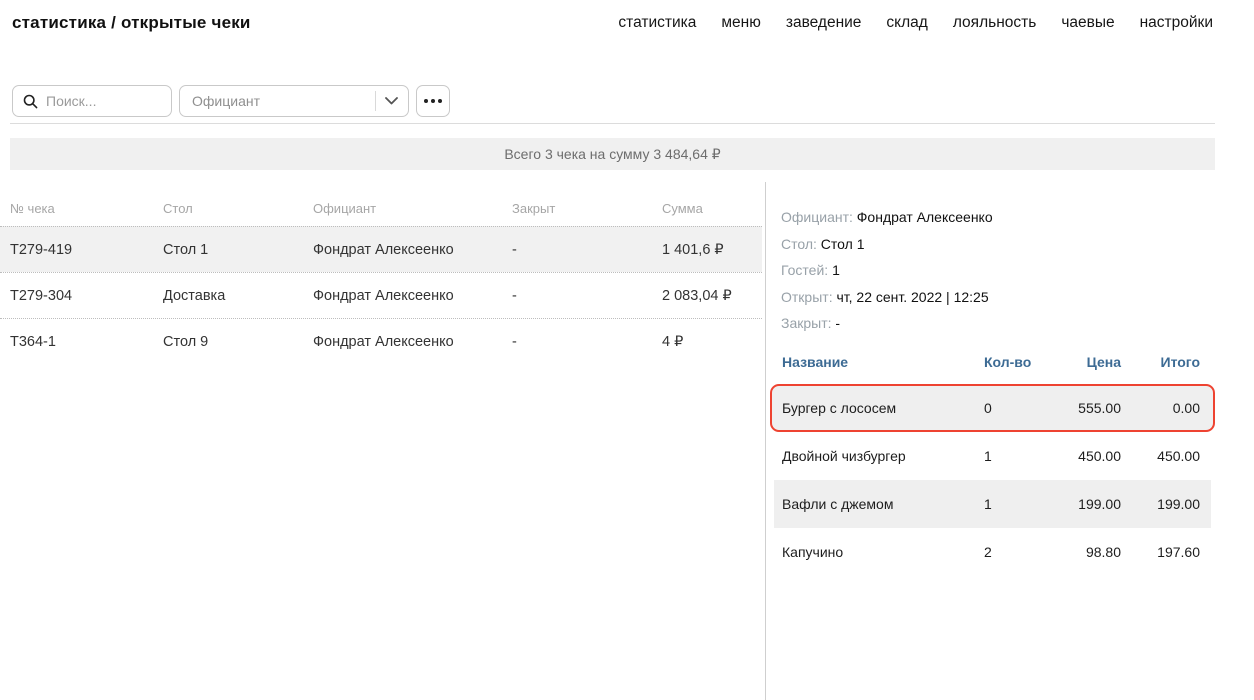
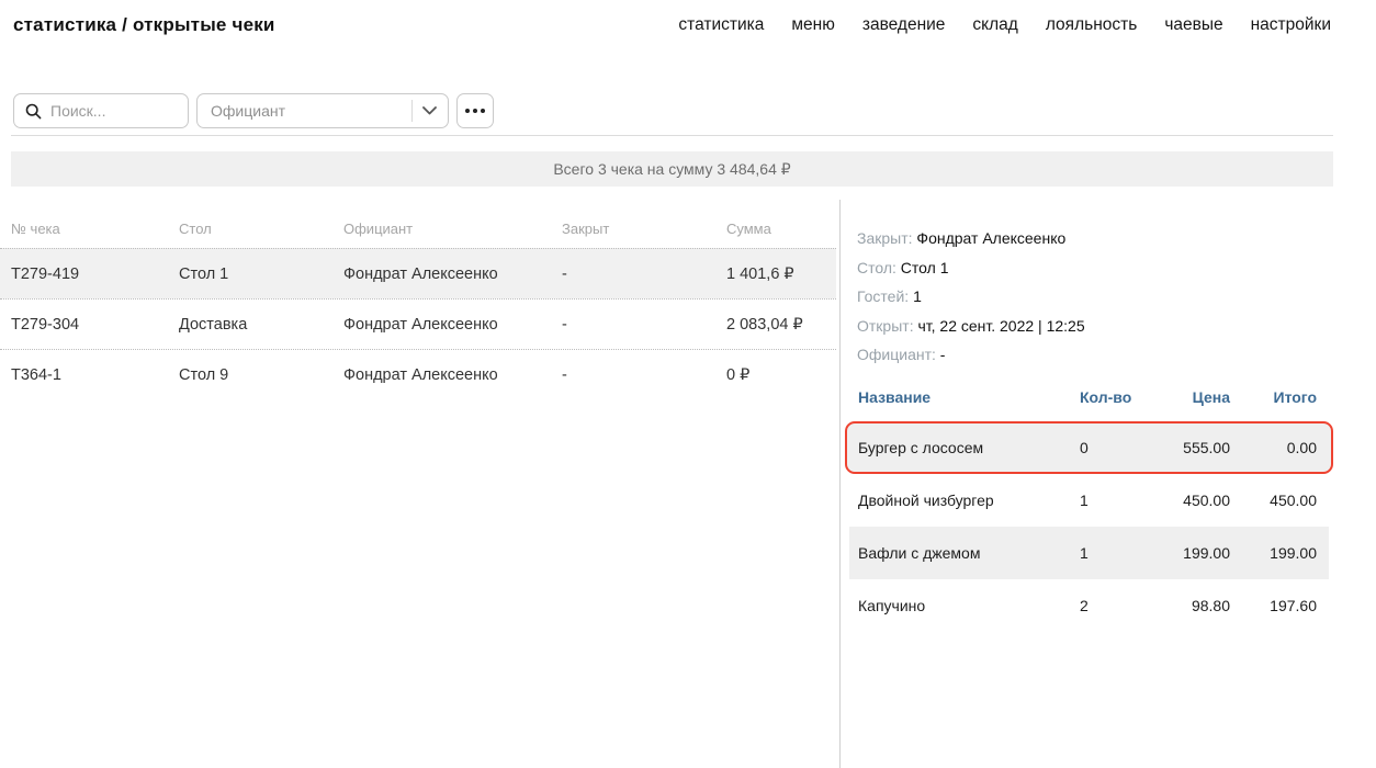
  статистика / открытые чеки
  статистика
  меню
  заведение
  склад
  лояльность
  чаевые
  настройки
  Поиск...
  Официант
  Всего 3 чека на сумму 3 484,64 ₽
  № чека
  Стол
  Официант
  Закрыт
  Сумма
  T279-419
  Стол 1
  Фондрат Алексеенко
  -
  1 401,6 ₽
  T279-304
  Доставка
  Фондрат Алексеенко
  -
  2 083,04 ₽
  T364-1
  Стол 9
  Фондрат Алексеенко
  -
- 4 ₽
+ 0 ₽
- Официант: Фондрат Алексеенко
+ Закрыт: Фондрат Алексеенко
  Стол: Стол 1
  Гостей: 1
  Открыт: чт, 22 сент. 2022 | 12:25
- Закрыт: -
+ Официант: -
  Название
  Кол-во
  Цена
  Итого
  Бургер с лососем
  0
  555.00
  0.00
  Двойной чизбургер
  1
  450.00
  450.00
  Вафли с джемом
  1
  199.00
  199.00
  Капучино
  2
  98.80
  197.60
